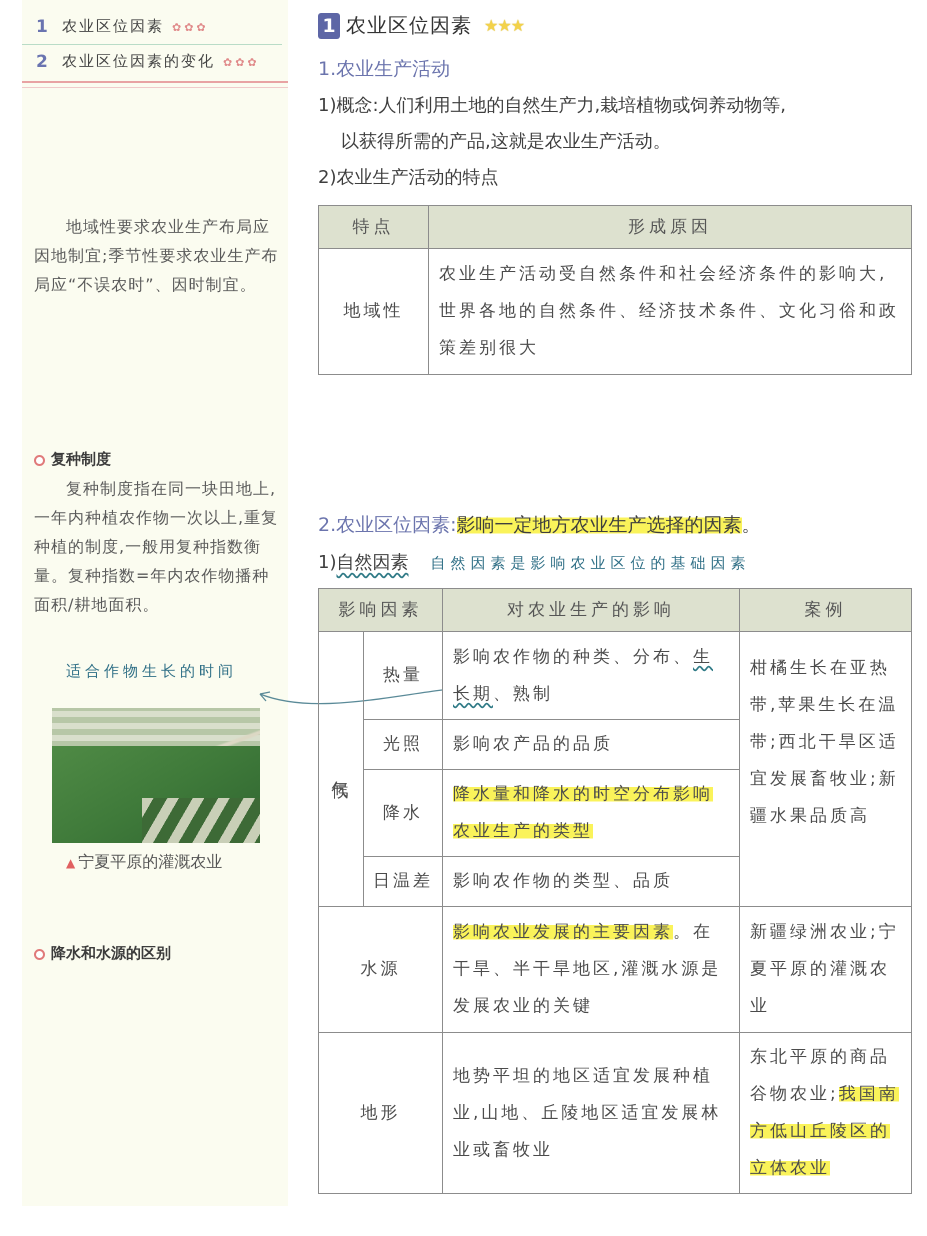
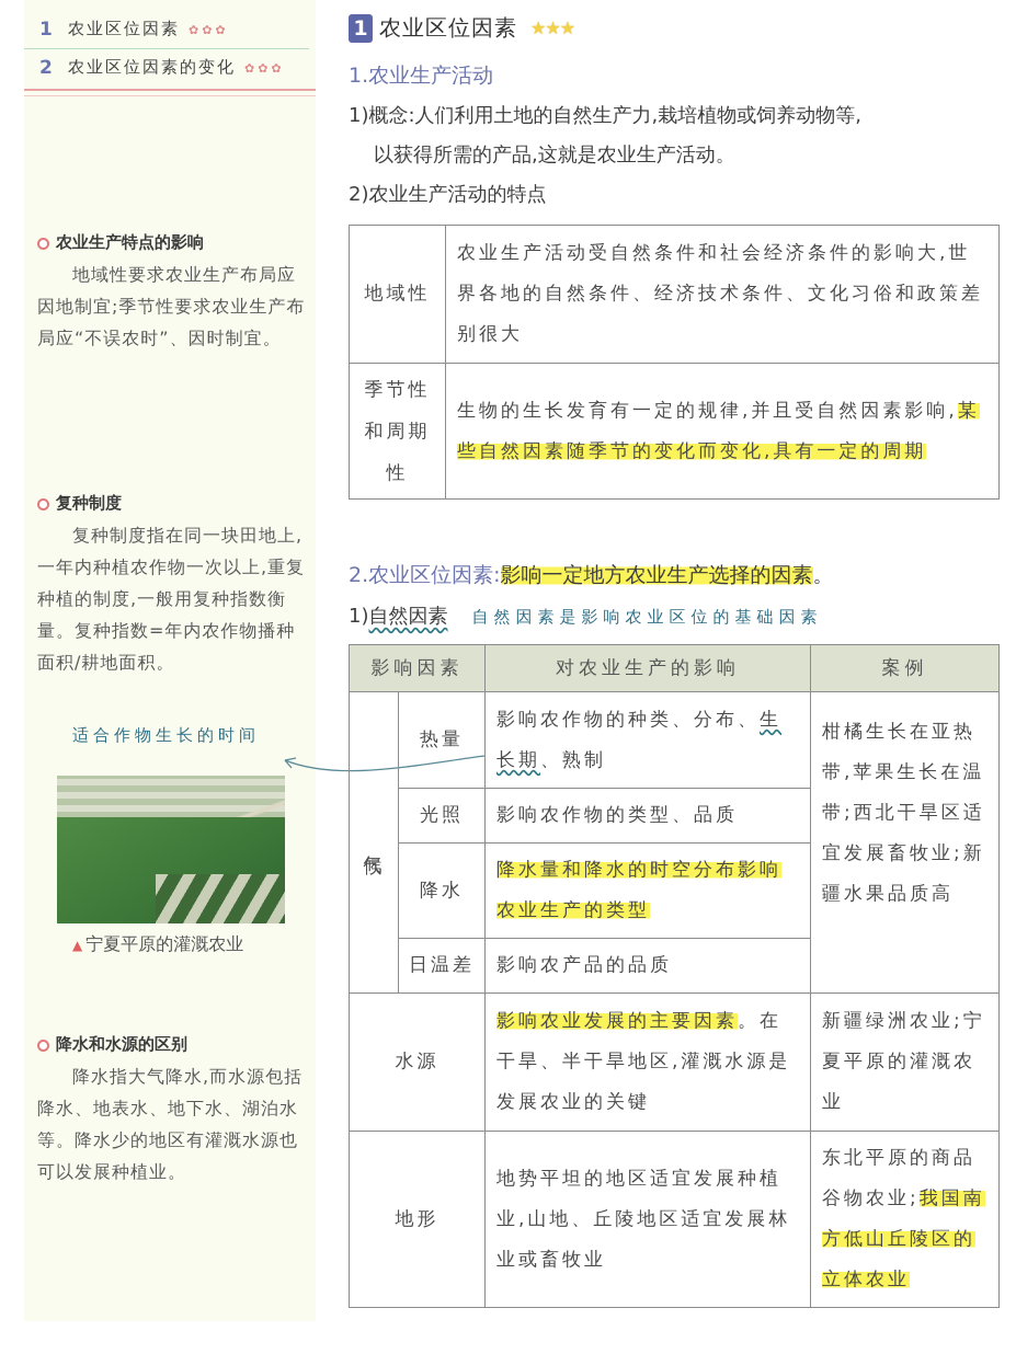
  1
  农业区位因素
  ✿✿✿
  2
  农业区位因素的变化
  ✿✿✿
+ 农业生产特点的影响
  地域性要求农业生产布局应因地制宜;季节性要求农业生产布局应“不误农时”、因时制宜。
  复种制度
  复种制度指在同一块田地上,一年内种植农作物一次以上,重复种植的制度,一般用复种指数衡量。复种指数=年内农作物播种面积/耕地面积。
  适合作物生长的时间
  ▲ 宁夏平原的灌溉农业
  降水和水源的区别
+ 降水指大气降水,而水源包括降水、地表水、地下水、湖泊水等。降水少的地区有灌溉水源也可以发展种植业。
  1
  农业区位因素
  ★★★
  1.农业生产活动
  1)概念:人们利用土地的自然生产力,栽培植物或饲养动物等,
  以获得所需的产品,这就是农业生产活动。
  2)农业生产活动的特点
- 特点	形成原因
  地域性	农业生产活动受自然条件和社会经济条件的影响大,世界各地的自然条件、经济技术条件、文化习俗和政策差别很大
+ 季节性和周期性	生物的生长发育有一定的规律,并且受自然因素影响,某些自然因素随季节的变化而变化,具有一定的周期
  2.农业区位因素:影响一定地方农业生产选择的因素。
  1)自然因素 自然因素是影响农业区位的基础因素
  影响因素	对农业生产的影响	案例
  	热量	影响农作物的种类、分布、生长期、熟制	柑橘生长在亚热带,苹果生长在温带;西北干旱区适宜发展畜牧业;新疆水果品质高
- 光照	影响农产品的品质
+ 光照	影响农作物的类型、品质
  降水	降水量和降水的时空分布影响农业生产的类型
- 日温差	影响农作物的类型、品质
+ 日温差	影响农产品的品质
  水源	影响农业发展的主要因素。在干旱、半干旱地区,灌溉水源是发展农业的关键	新疆绿洲农业;宁夏平原的灌溉农业
  地形	地势平坦的地区适宜发展种植业,山地、丘陵地区适宜发展林业或畜牧业	东北平原的商品谷物农业;我国南方低山丘陵区的立体农业
